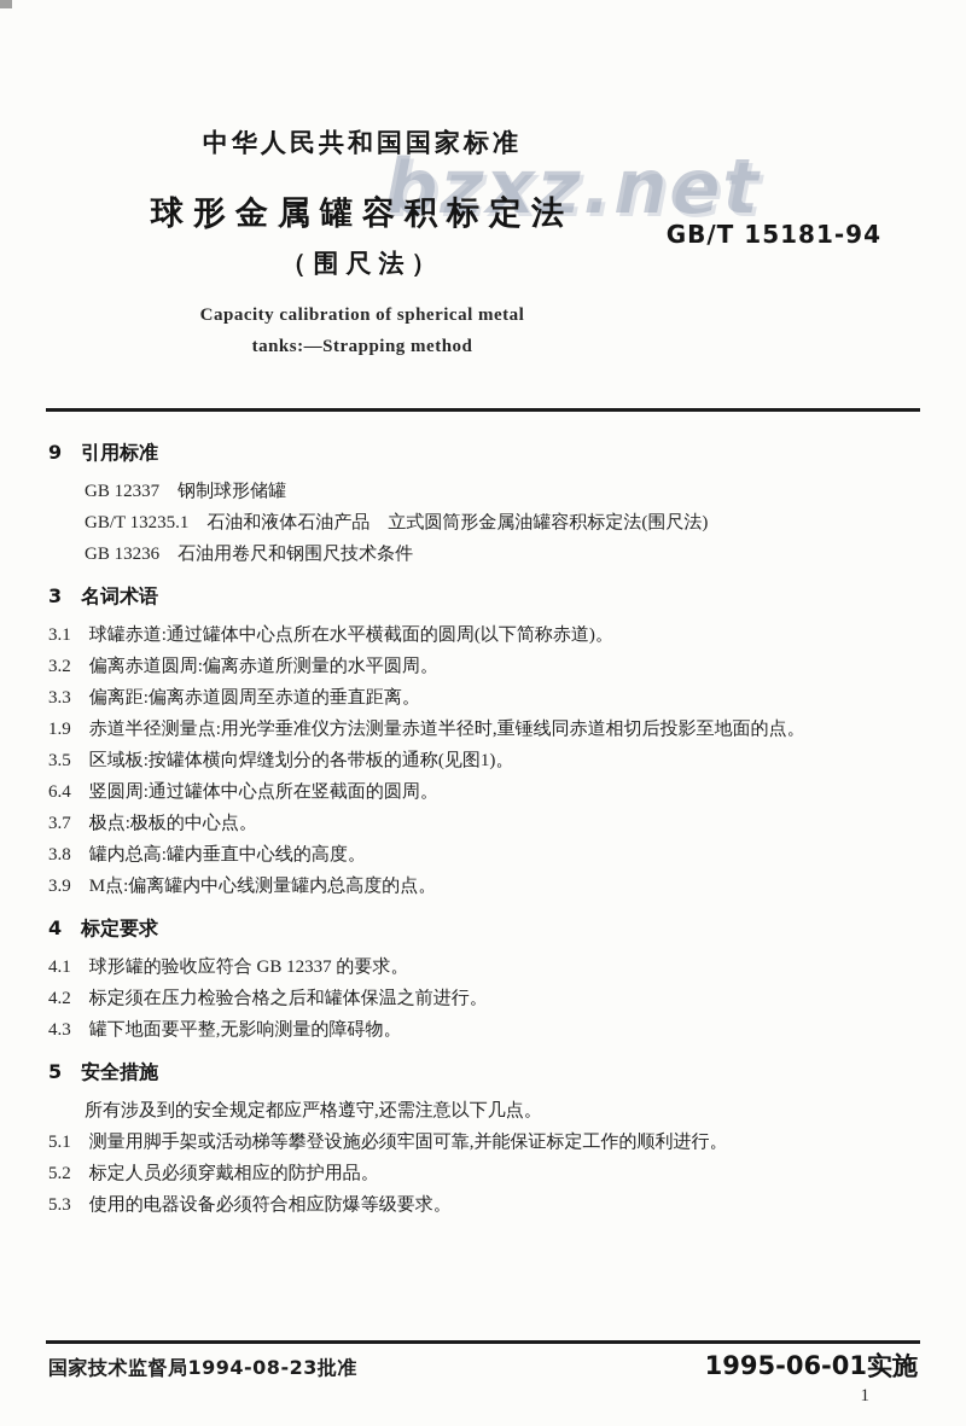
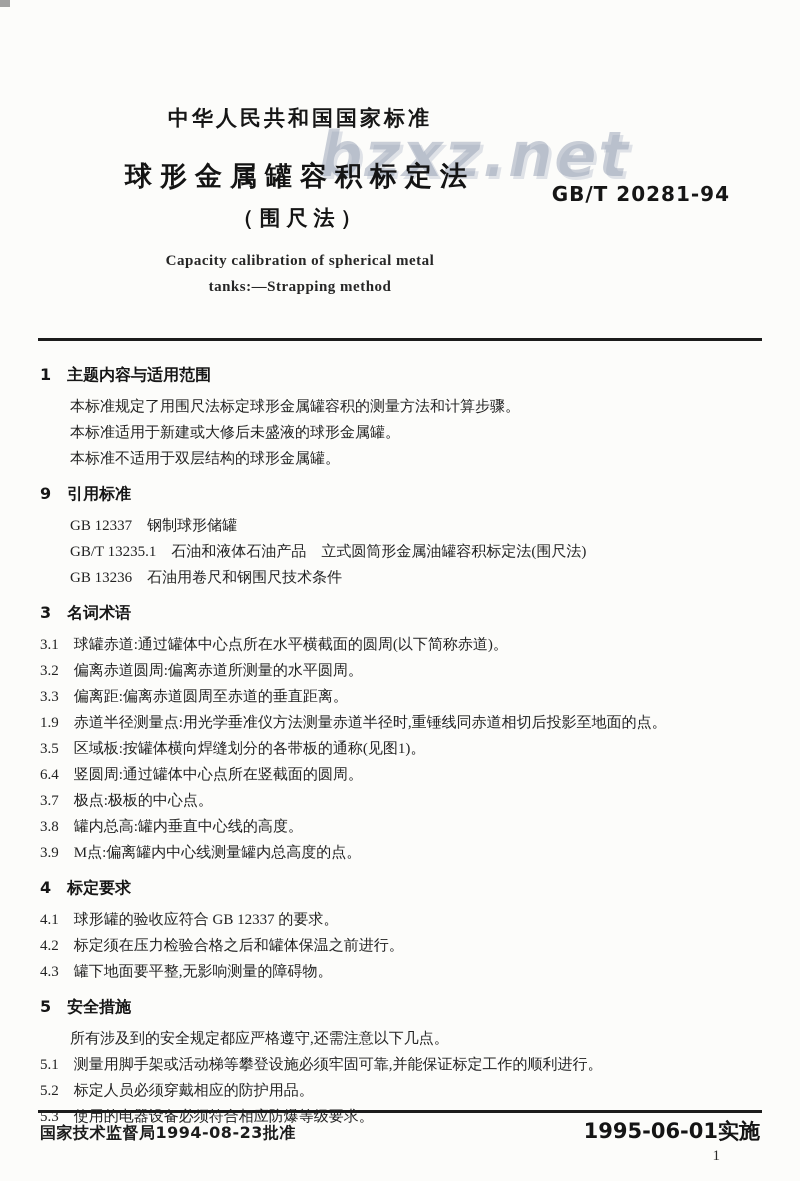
  bzxz.net
  中华人民共和国国家标准
  球形金属罐容积标定法
  （围尺法）
  Capacity calibration of spherical metal
  tanks:—Strapping method
- GB/T 15181-94
+ GB/T 20281-94
+ 1 主题内容与适用范围
+ 本标准规定了用围尺法标定球形金属罐容积的测量方法和计算步骤。
+ 本标准适用于新建或大修后未盛液的球形金属罐。
+ 本标准不适用于双层结构的球形金属罐。
  9 引用标准
  GB 12337 钢制球形储罐
  GB/T 13235.1 石油和液体石油产品 立式圆筒形金属油罐容积标定法(围尺法)
  GB 13236 石油用卷尺和钢围尺技术条件
  3 名词术语
  3.1 球罐赤道:通过罐体中心点所在水平横截面的圆周(以下简称赤道)。
  3.2 偏离赤道圆周:偏离赤道所测量的水平圆周。
  3.3 偏离距:偏离赤道圆周至赤道的垂直距离。
  1.9 赤道半径测量点:用光学垂准仪方法测量赤道半径时,重锤线同赤道相切后投影至地面的点。
  3.5 区域板:按罐体横向焊缝划分的各带板的通称(见图1)。
  6.4 竖圆周:通过罐体中心点所在竖截面的圆周。
  3.7 极点:极板的中心点。
  3.8 罐内总高:罐内垂直中心线的高度。
  3.9 M点:偏离罐内中心线测量罐内总高度的点。
  4 标定要求
  4.1 球形罐的验收应符合 GB 12337 的要求。
  4.2 标定须在压力检验合格之后和罐体保温之前进行。
  4.3 罐下地面要平整,无影响测量的障碍物。
  5 安全措施
  所有涉及到的安全规定都应严格遵守,还需注意以下几点。
  5.1 测量用脚手架或活动梯等攀登设施必须牢固可靠,并能保证标定工作的顺利进行。
  5.2 标定人员必须穿戴相应的防护用品。
  5.3 使用的电器设备必须符合相应防爆等级要求。
  国家技术监督局1994-08-23批准
  1995-06-01实施
  1
